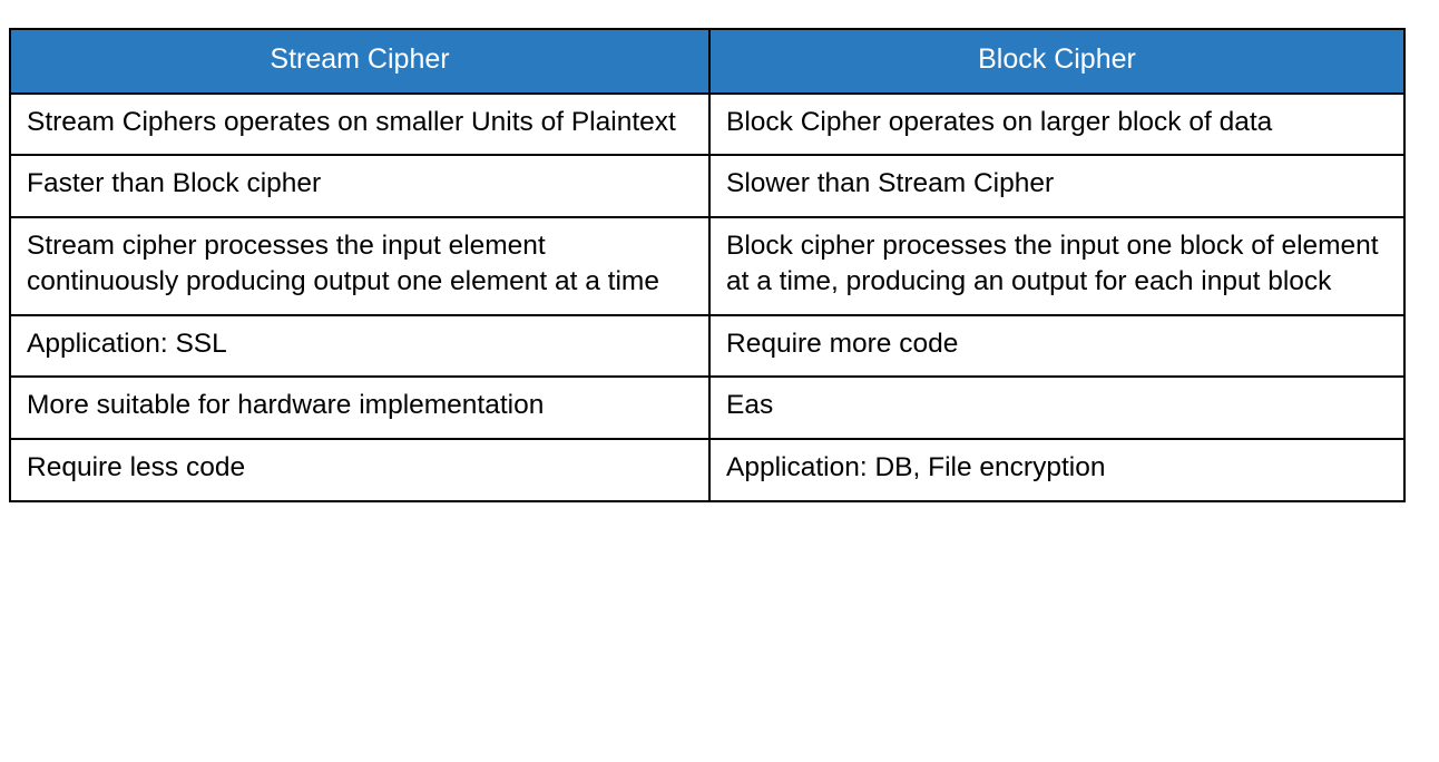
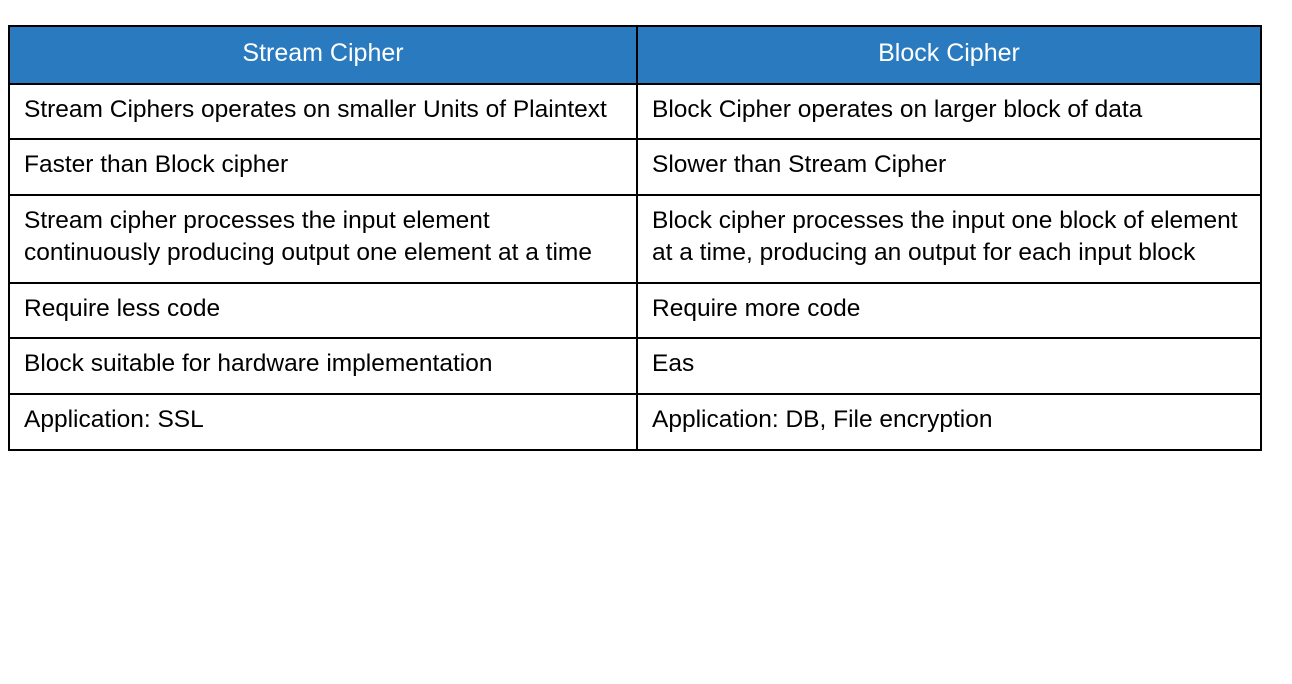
  Stream Cipher	Block Cipher
  Stream Ciphers operates on smaller Units of Plaintext	Block Cipher operates on larger block of data
  Faster than Block cipher	Slower than Stream Cipher
  Stream cipher processes the input element continuously producing output one element at a time	Block cipher processes the input one block of element at a time, producing an output for each input block
- Application: SSL	Require more code
+ Require less code	Require more code
- More suitable for hardware implementation	Eas
+ Block suitable for hardware implementation	Eas
- Require less code	Application: DB, File encryption
+ Application: SSL	Application: DB, File encryption
